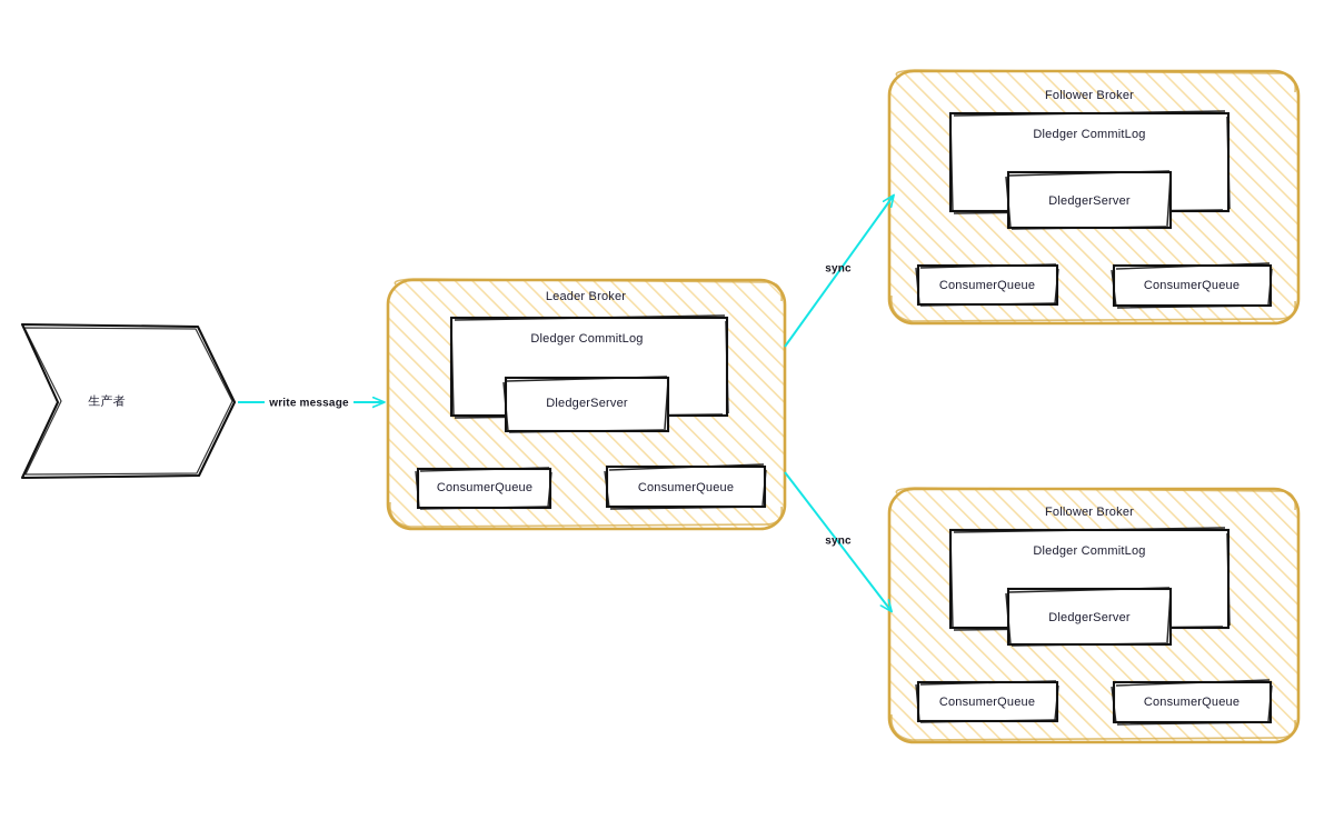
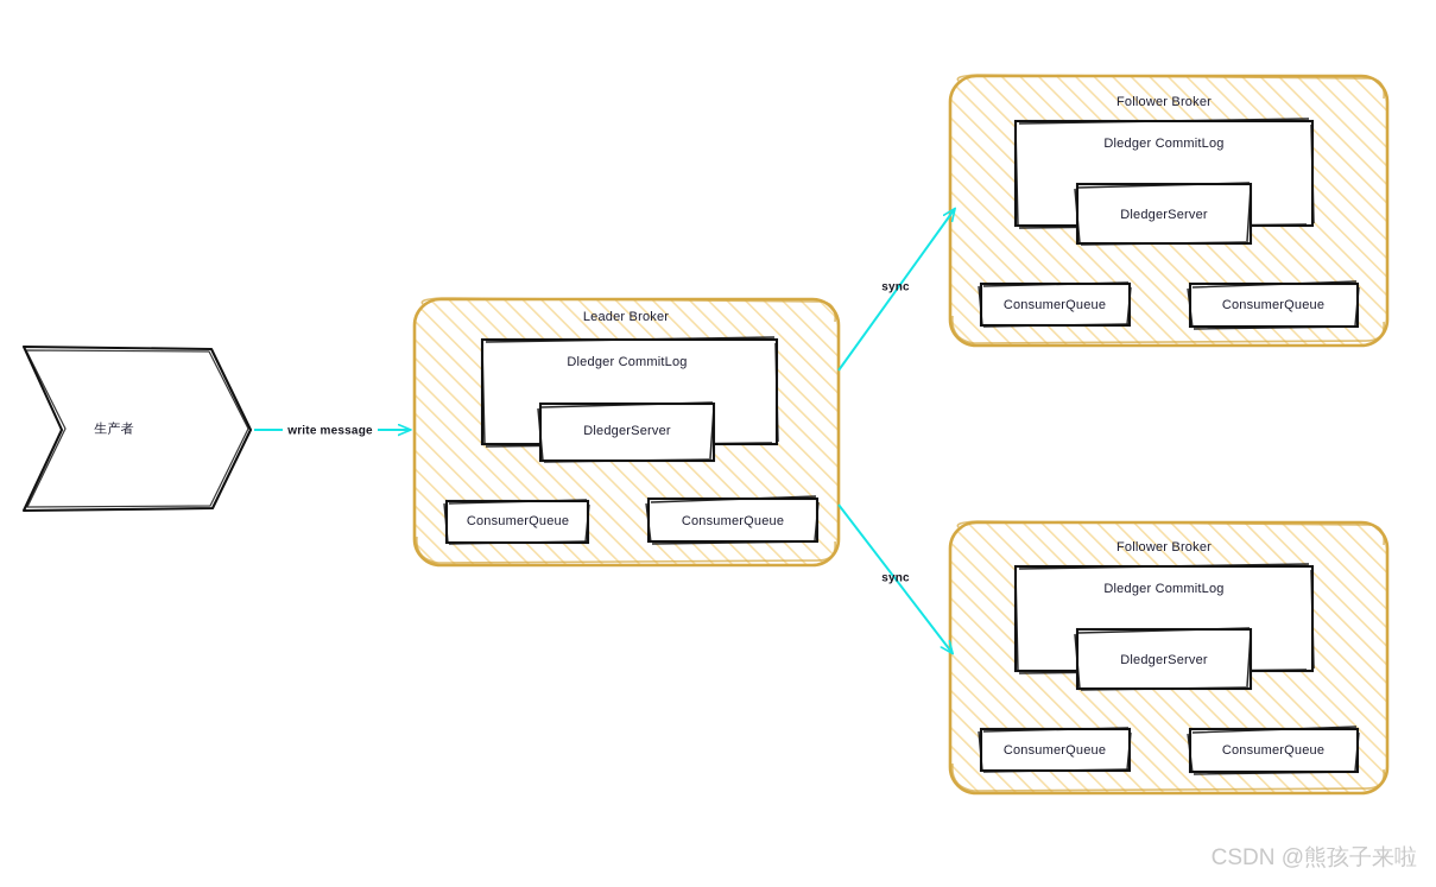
  生产者
  write message
  sync
  sync
  Leader Broker
  Dledger CommitLog
  DledgerServer
  ConsumerQueue
  ConsumerQueue
  Follower Broker
  Dledger CommitLog
  DledgerServer
  ConsumerQueue
  ConsumerQueue
  Follower Broker
  Dledger CommitLog
  DledgerServer
  ConsumerQueue
  ConsumerQueue
+ CSDN @熊孩子来啦
